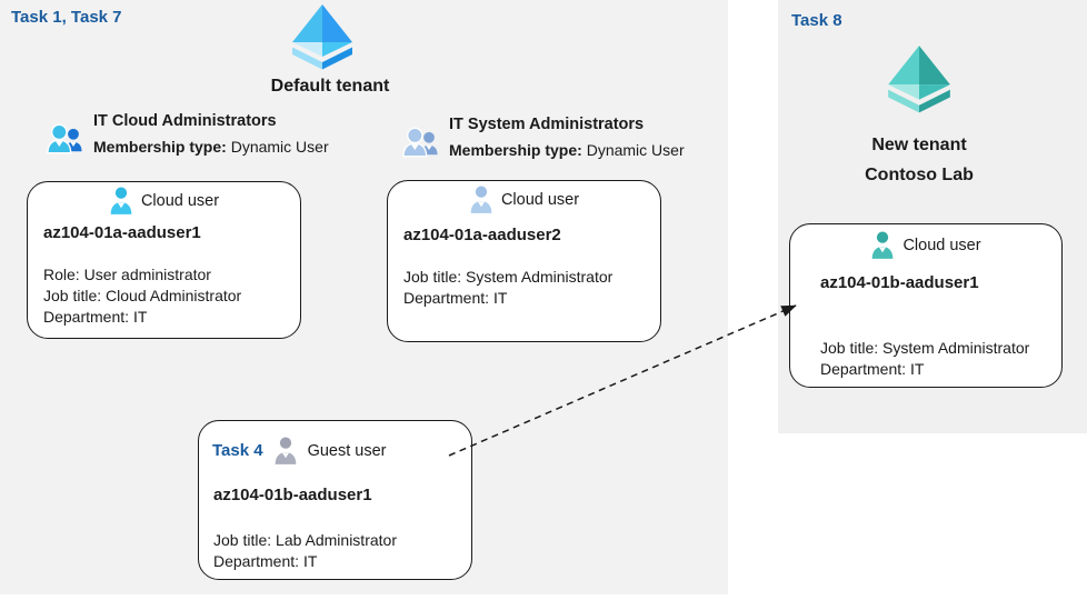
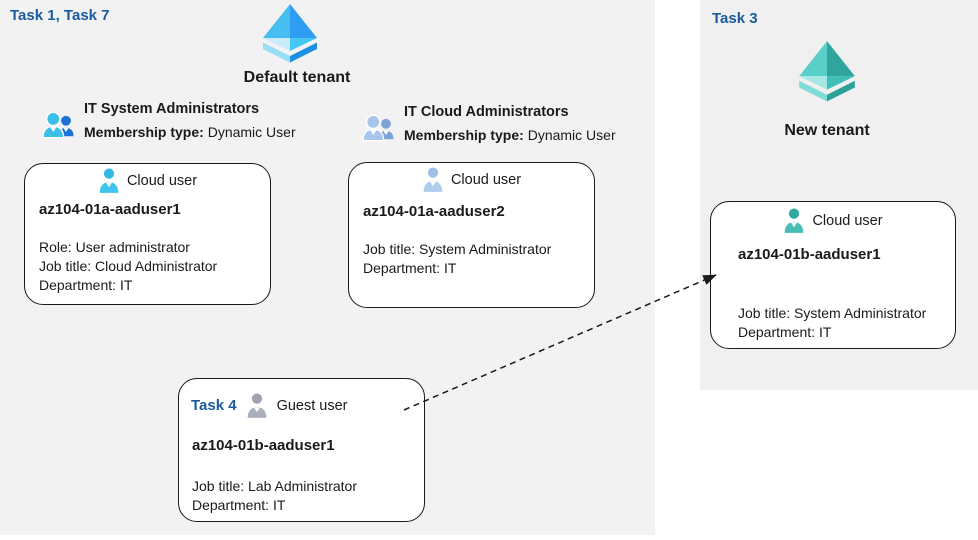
  Task 1, Task 7
- Task 8
+ Task 3
  Default tenant
  New tenant
- Contoso Lab
- IT Cloud Administrators
+ IT System Administrators
  Membership type: Dynamic User
- IT System Administrators
+ IT Cloud Administrators
  Membership type: Dynamic User
  Cloud user
  az104-01a-aaduser1
  Role: User administrator
  Job title: Cloud Administrator
  Department: IT
  Cloud user
  az104-01a-aaduser2
  Job title: System Administrator
  Department: IT
  Task 4
  Guest user
  az104-01b-aaduser1
  Job title: Lab Administrator
  Department: IT
  Cloud user
  az104-01b-aaduser1
  Job title: System Administrator
  Department: IT
